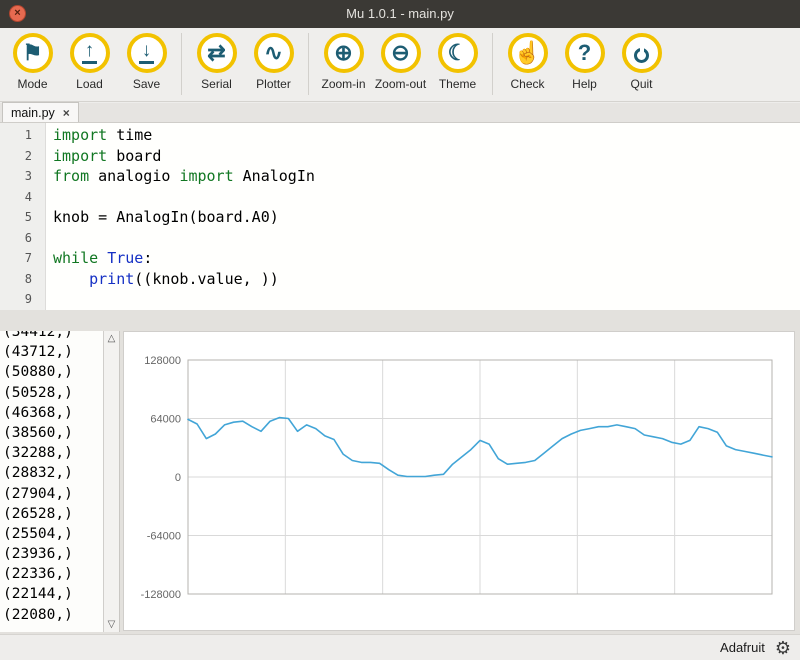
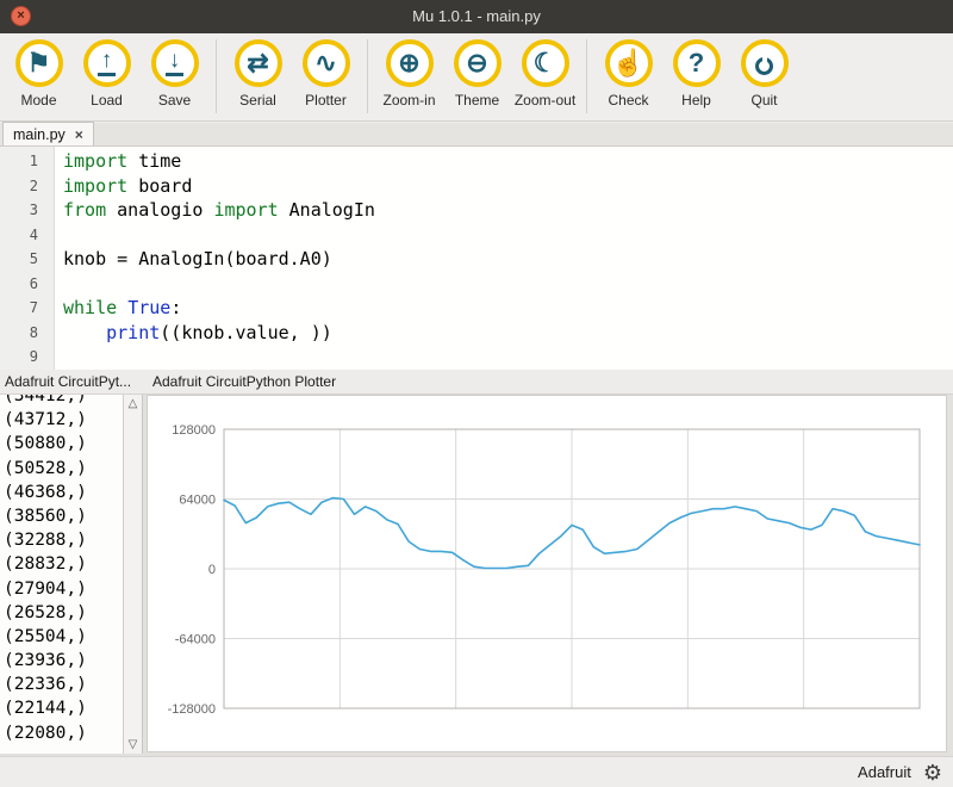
  ×
  Mu 1.0.1 - main.py
  ⚑
  Mode
  ↑
  Load
  ↓
  Save
  ⇄
  Serial
  ∿
  Plotter
  ⊕
  Zoom-in
  ⊖
- Zoom-out
+ Theme
  ☾
- Theme
+ Zoom-out
  ☝
  Check
  ?
  Help
  Quit
  main.py
  ×
  1
  2
  3
  4
  5
  6
  7
  8
  9
  import time
  import board
  from analogio import AnalogIn
  knob = AnalogIn(board.A0)
  while True:
  print((knob.value, ))
+ Adafruit CircuitPyt...
+ Adafruit CircuitPython Plotter
  (34412,)
  (43712,)
  (50880,)
  (50528,)
  (46368,)
  (38560,)
  (32288,)
  (28832,)
  (27904,)
  (26528,)
  (25504,)
  (23936,)
  (22336,)
  (22144,)
  (22080,)
  △
  ▽
  128000
  64000
  0
  -64000
  -128000
  Adafruit
  ⚙
